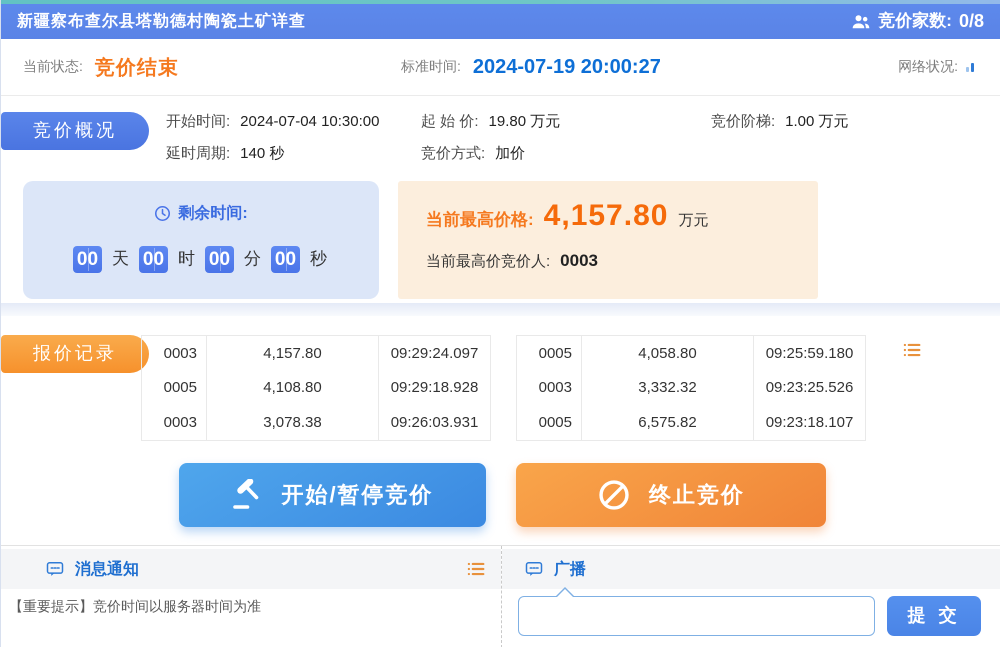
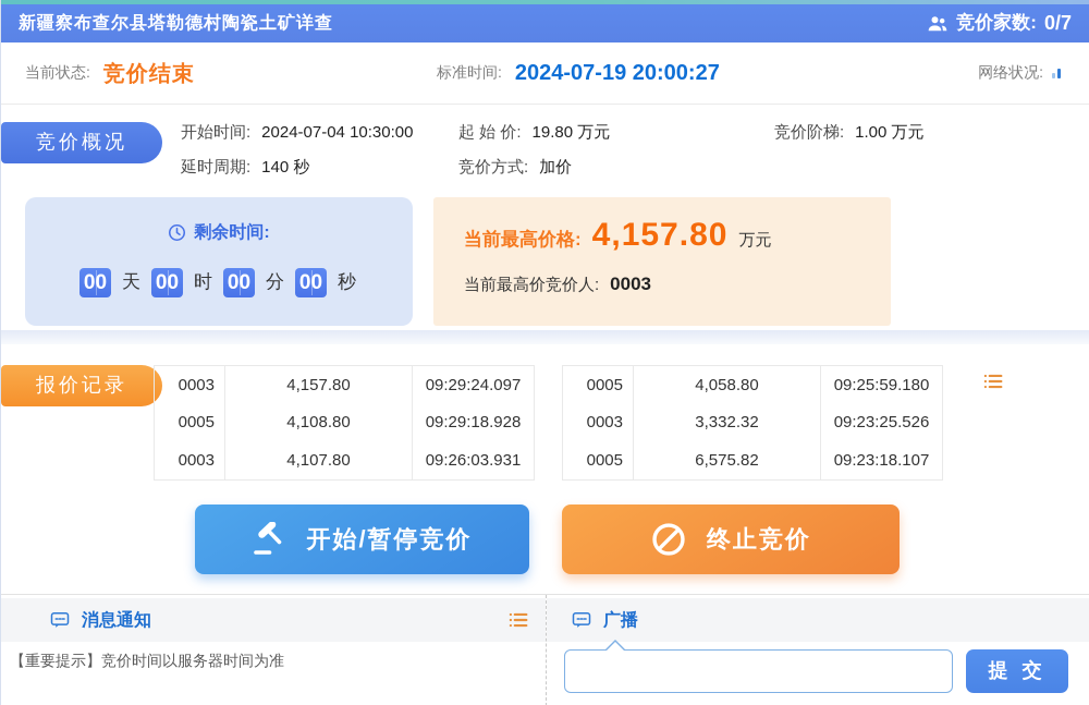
  新疆察布查尔县塔勒德村陶瓷土矿详查
  竞价家数:
- 0/8
+ 0/7
  当前状态:
  竞价结束
  标准时间:
  2024-07-19 20:00:27
  网络状况:
  竞价概况
  开始时间: 2024-07-04 10:30:00
  起 始 价: 19.80 万元
  竞价阶梯: 1.00 万元
  延时周期: 140 秒
  竞价方式: 加价
  剩余时间:
  00
  天
  00
  时
  00
  分
  00
  秒
  当前最高价格:
  4,157.80
  万元
  当前最高价竞价人:
  0003
  报价记录
  0003
  4,157.80
  09:29:24.097
  0005
  4,108.80
  09:29:18.928
  0003
- 3,078.38
+ 4,107.80
  09:26:03.931
  0005
  4,058.80
  09:25:59.180
  0003
  3,332.32
  09:23:25.526
  0005
  6,575.82
  09:23:18.107
  开始/暂停竞价
  终止竞价
  消息通知
  【重要提示】竞价时间以服务器时间为准
  广播
  提 交
